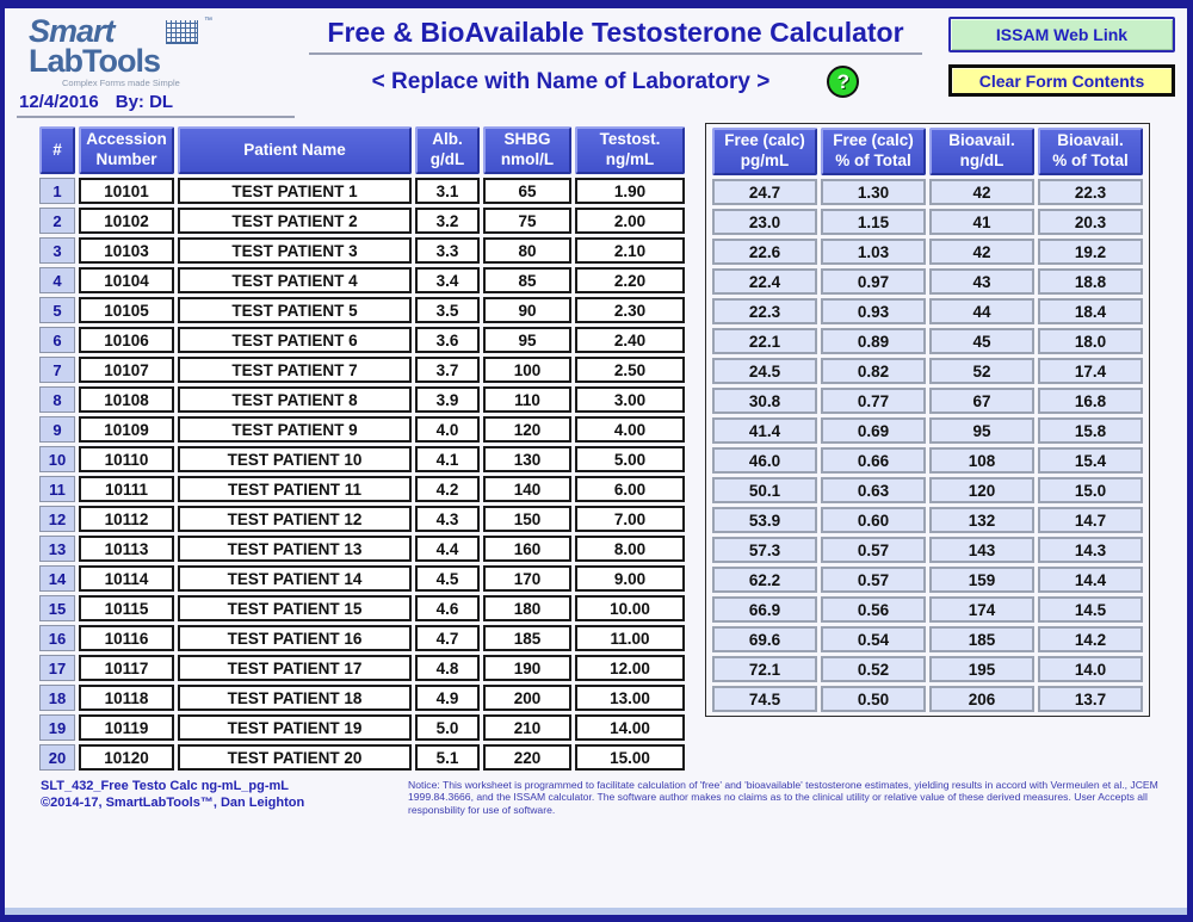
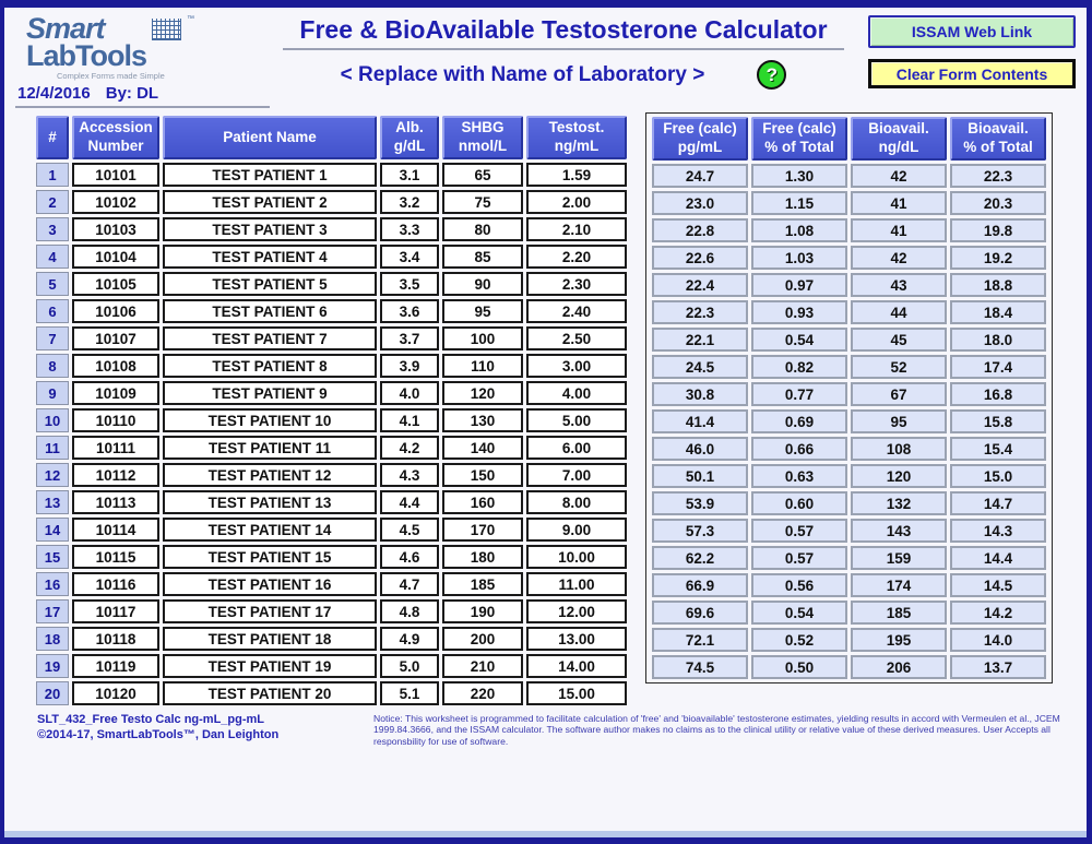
  Smart
  LabTools
  Complex Forms made Simple
  12/4/2016
  By: DL
  Free & BioAvailable Testosterone Calculator
  < Replace with Name of Laboratory >
  ?
  ISSAM Web Link
  Clear Form Contents
  #	Accession Number	Patient Name	Alb. g/dL	SHBG nmol/L	Testost. ng/mL
- 1	10101	TEST PATIENT 1	3.1	65	1.90
+ 1	10101	TEST PATIENT 1	3.1	65	1.59
  2	10102	TEST PATIENT 2	3.2	75	2.00
  3	10103	TEST PATIENT 3	3.3	80	2.10
  4	10104	TEST PATIENT 4	3.4	85	2.20
  5	10105	TEST PATIENT 5	3.5	90	2.30
  6	10106	TEST PATIENT 6	3.6	95	2.40
  7	10107	TEST PATIENT 7	3.7	100	2.50
  8	10108	TEST PATIENT 8	3.9	110	3.00
  9	10109	TEST PATIENT 9	4.0	120	4.00
  10	10110	TEST PATIENT 10	4.1	130	5.00
  11	10111	TEST PATIENT 11	4.2	140	6.00
  12	10112	TEST PATIENT 12	4.3	150	7.00
  13	10113	TEST PATIENT 13	4.4	160	8.00
  14	10114	TEST PATIENT 14	4.5	170	9.00
  15	10115	TEST PATIENT 15	4.6	180	10.00
  16	10116	TEST PATIENT 16	4.7	185	11.00
  17	10117	TEST PATIENT 17	4.8	190	12.00
  18	10118	TEST PATIENT 18	4.9	200	13.00
  19	10119	TEST PATIENT 19	5.0	210	14.00
  20	10120	TEST PATIENT 20	5.1	220	15.00
  Free (calc) pg/mL	Free (calc) % of Total	Bioavail. ng/dL	Bioavail. % of Total
  24.7	1.30	42	22.3
  23.0	1.15	41	20.3
+ 22.8	1.08	41	19.8
  22.6	1.03	42	19.2
  22.4	0.97	43	18.8
  22.3	0.93	44	18.4
- 22.1	0.89	45	18.0
+ 22.1	0.54	45	18.0
  24.5	0.82	52	17.4
  30.8	0.77	67	16.8
  41.4	0.69	95	15.8
  46.0	0.66	108	15.4
  50.1	0.63	120	15.0
  53.9	0.60	132	14.7
  57.3	0.57	143	14.3
  62.2	0.57	159	14.4
  66.9	0.56	174	14.5
  69.6	0.54	185	14.2
  72.1	0.52	195	14.0
  74.5	0.50	206	13.7
  SLT_432_Free Testo Calc ng-mL_pg-mL
  ©2014-17, SmartLabTools™, Dan Leighton
  Notice: This worksheet is programmed to facilitate calculation of 'free' and 'bioavailable' testosterone estimates, yielding results in accord with Vermeulen et al., JCEM 1999.84.3666, and the ISSAM calculator. The software author makes no claims as to the clinical utility or relative value of these derived measures. User Accepts all responsbility for use of software.
